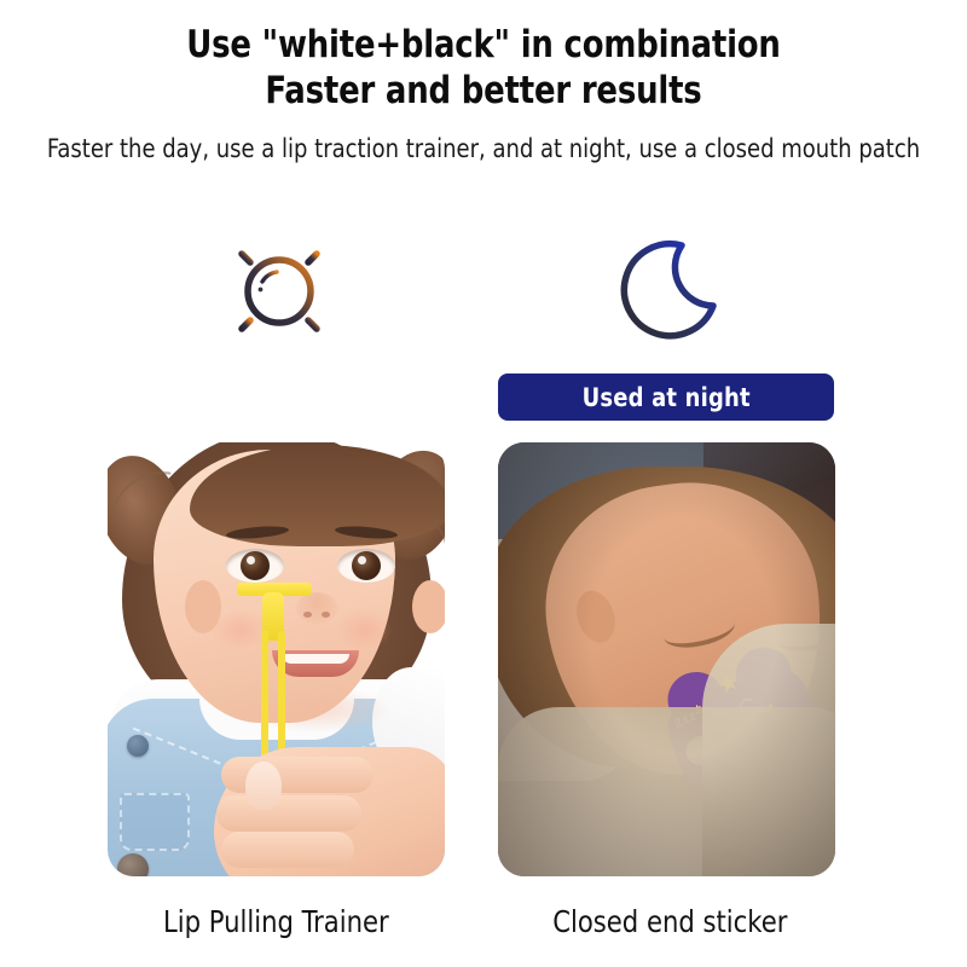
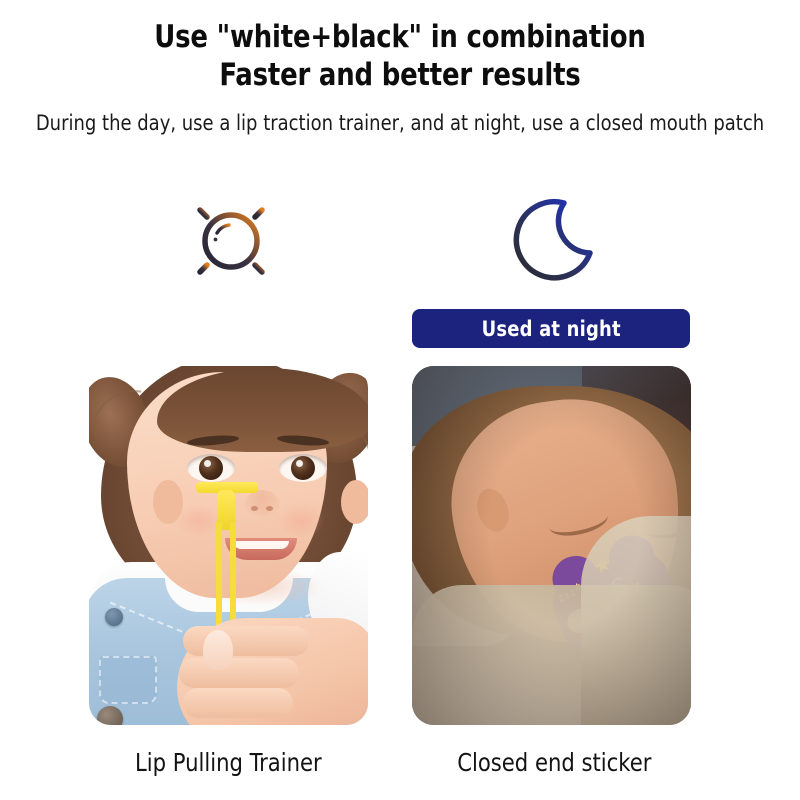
  Use "white+black" in combination
  Faster and better results
- Faster the day, use a lip traction trainer, and at night, use a closed mouth patch
+ During the day, use a lip traction trainer, and at night, use a closed mouth patch
  Used at night
  Lip Pulling Trainer
  Closed end sticker
